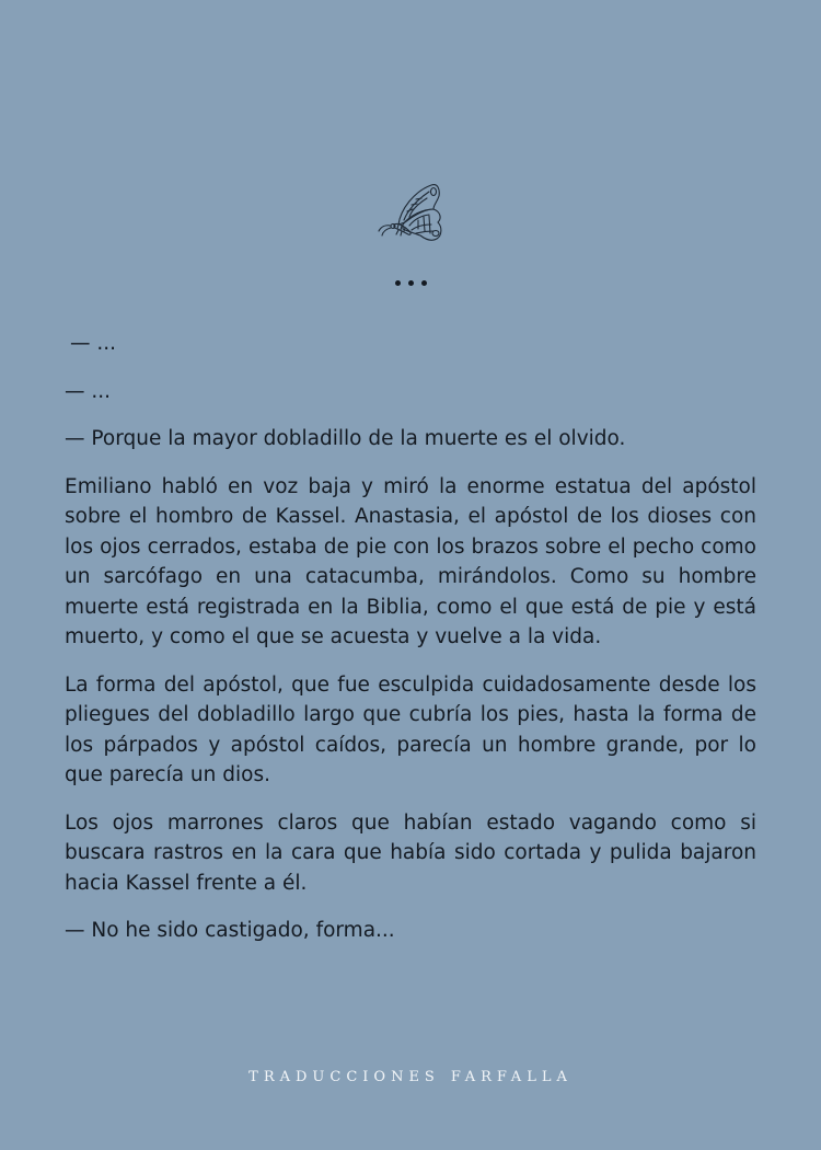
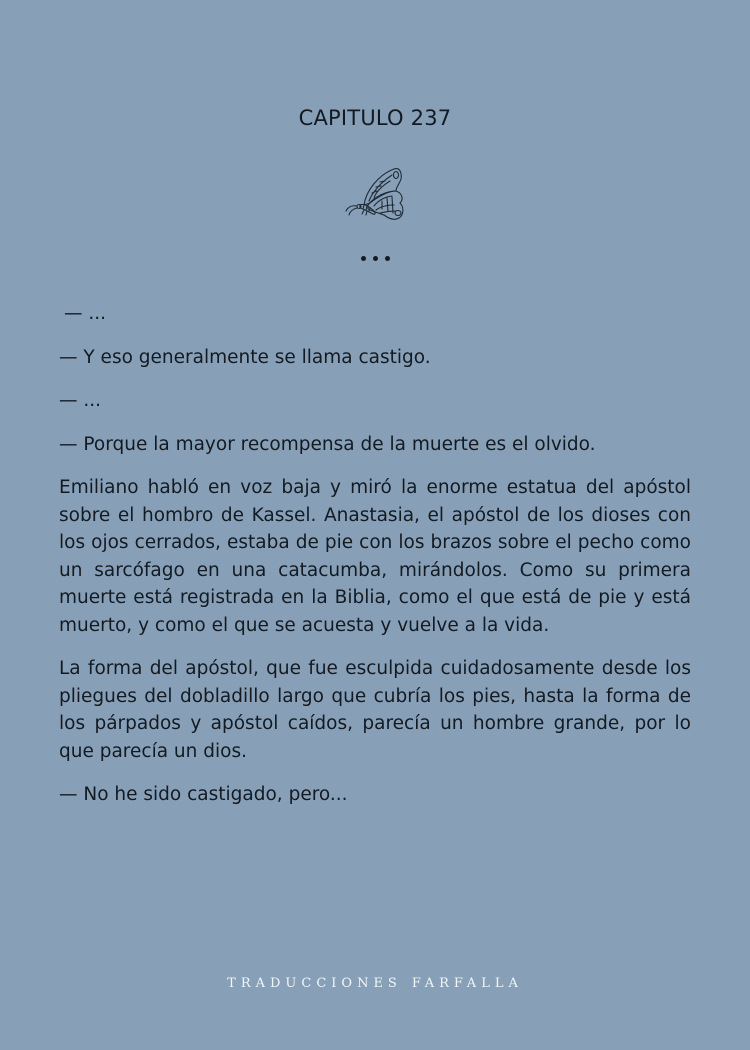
+ CAPITULO 237
  — ...
+ — Y eso generalmente se llama castigo.
  — ...
- — Porque la mayor dobladillo de la muerte es el olvido.
+ — Porque la mayor recompensa de la muerte es el olvido.
- Emiliano habló en voz baja y miró la enorme estatua del apóstol sobre el hombro de Kassel. Anastasia, el apóstol de los dioses con los ojos cerrados, estaba de pie con los brazos sobre el pecho como un sarcófago en una catacumba, mirándolos. Como su hombre muerte está registrada en la Biblia, como el que está de pie y está muerto, y como el que se acuesta y vuelve a la vida.
+ Emiliano habló en voz baja y miró la enorme estatua del apóstol sobre el hombro de Kassel. Anastasia, el apóstol de los dioses con los ojos cerrados, estaba de pie con los brazos sobre el pecho como un sarcófago en una catacumba, mirándolos. Como su primera muerte está registrada en la Biblia, como el que está de pie y está muerto, y como el que se acuesta y vuelve a la vida.
  La forma del apóstol, que fue esculpida cuidadosamente desde los pliegues del dobladillo largo que cubría los pies, hasta la forma de los párpados y apóstol caídos, parecía un hombre grande, por lo que parecía un dios.
- Los ojos marrones claros que habían estado vagando como si buscara rastros en la cara que había sido cortada y pulida bajaron hacia Kassel frente a él.
- — No he sido castigado, forma...
+ — No he sido castigado, pero...
  TRADUCCIONES FARFALLA
